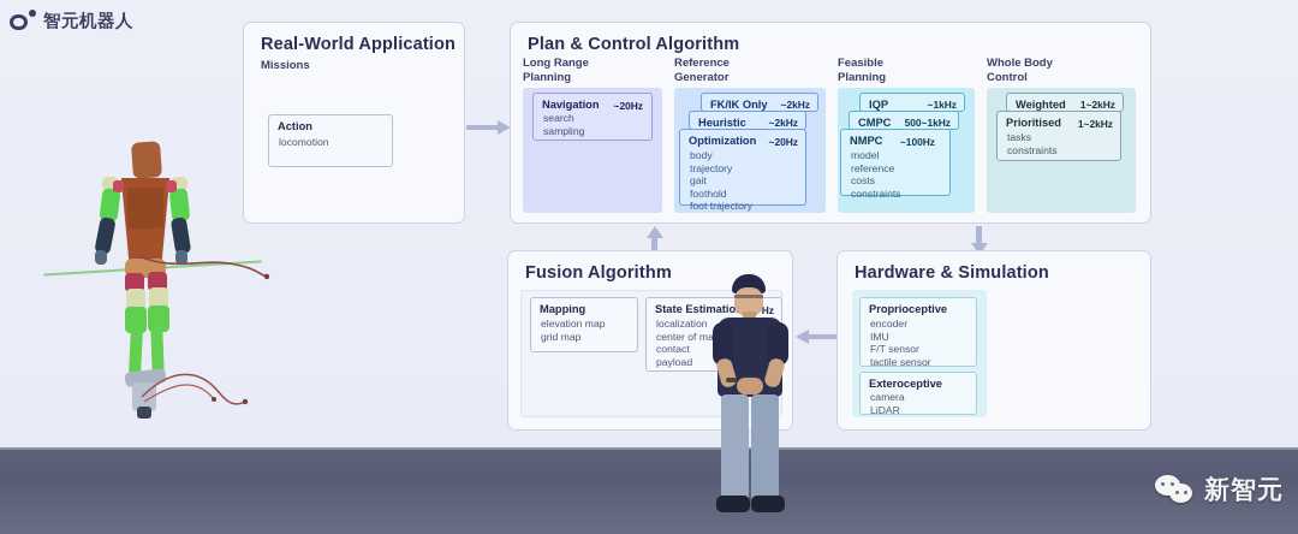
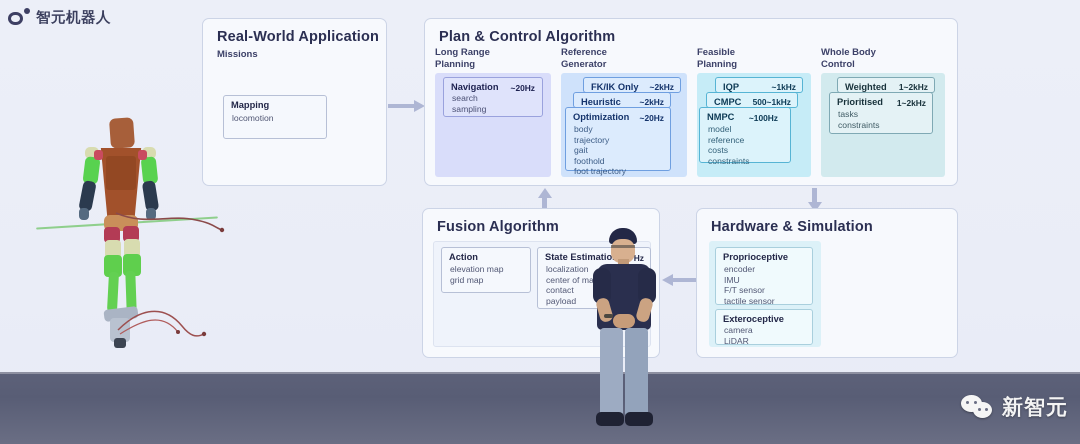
  Real-World Application
  Missions
- Action
+ Mapping
  locomotion
  Plan & Control Algorithm
  Long Range
  Planning
  Navigation
  ~20Hz
  search
  sampling
  Reference
  Generator
  FK/IK Only
  ~2kHz
  Heuristic
  ~2kHz
  Optimization
  ~20Hz
  body
  trajectory
  gait
  foothold
  foot trajectory
  Feasible
  Planning
  IQP
  ~1kHz
  CMPC
  500~1kHz
  NMPC
  ~100Hz
  model
  reference
  costs
  constraints
  Whole Body
  Control
  Weighted
  1~2kHz
  Prioritised
  1~2kHz
  tasks
  constraints
  Fusion Algorithm
- Mapping
+ Action
  elevation map
  grid map
  State Estimatio
  Hz
  localization
  center of ma
  contact
  payload
  Hardware & Simulation
  Proprioceptive
  encoder
  IMU
  F/T sensor
  tactile sensor
  Exteroceptive
  camera
  LiDAR
  智元机器人
  新智元
